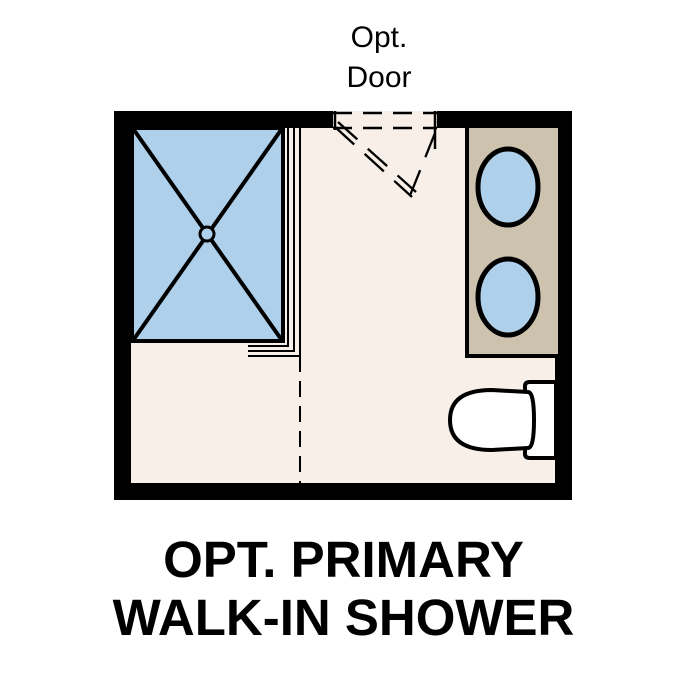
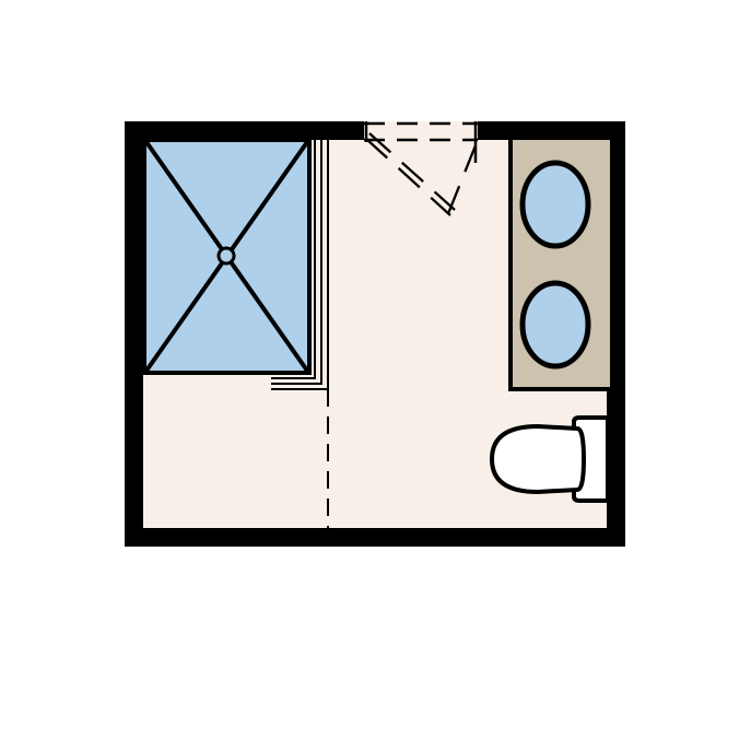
- Opt.
- Door
- OPT. PRIMARY
- WALK-IN SHOWER
